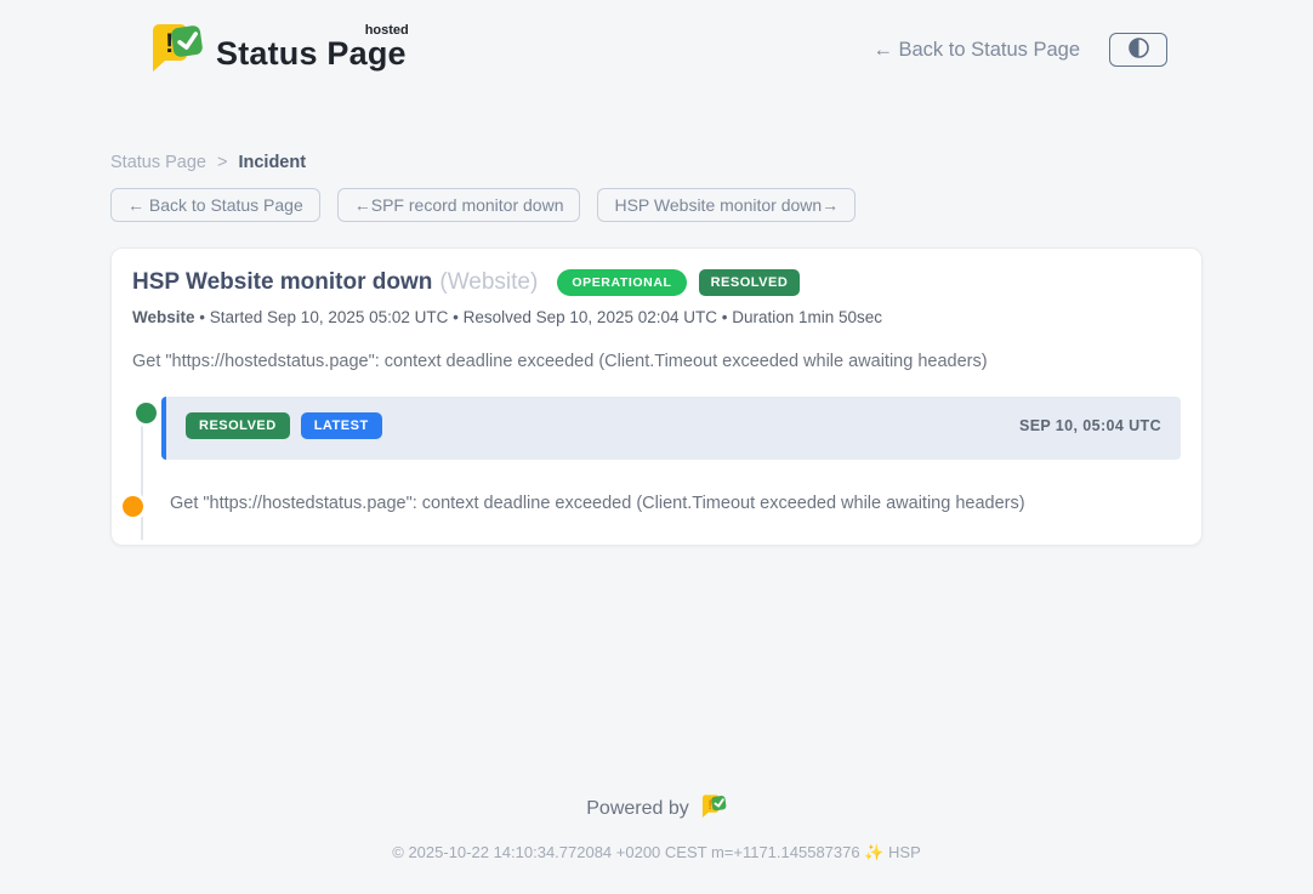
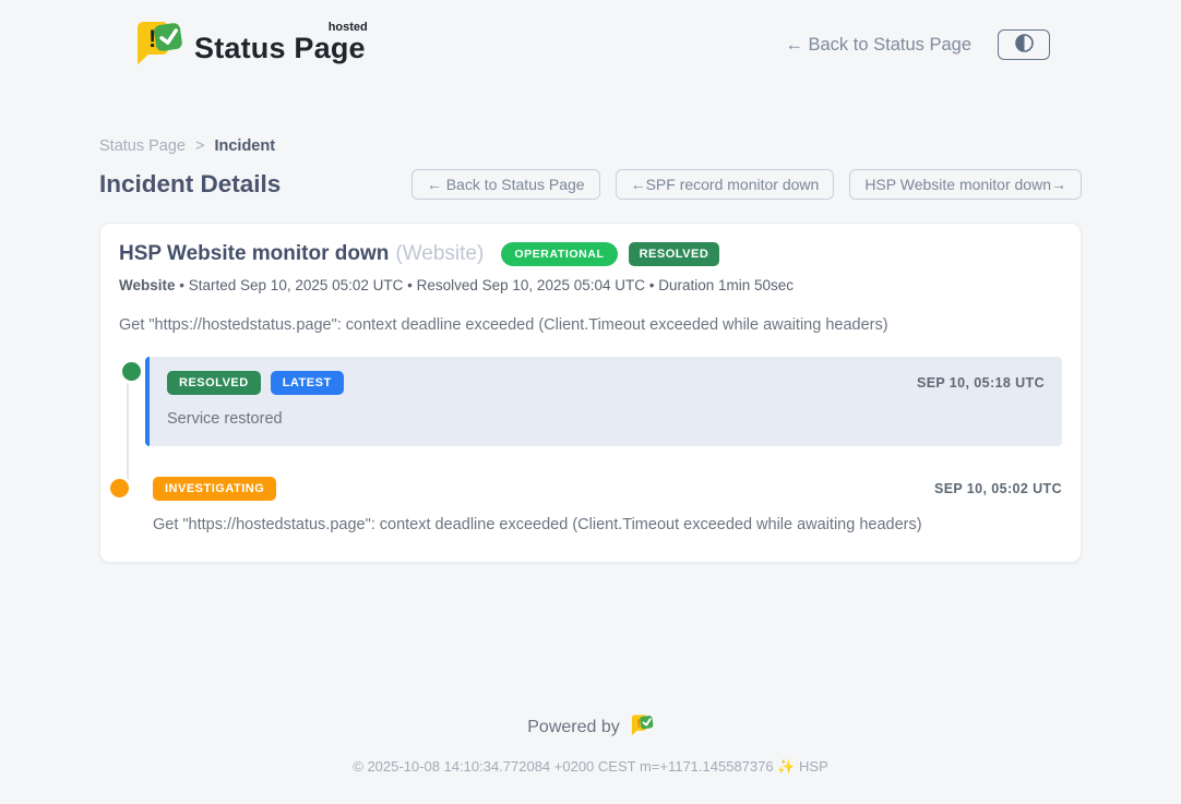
  !
  hosted
  Status Page
  ← Back to Status Page
  Status Page
  >
  Incident
+ Incident Details
  ← Back to Status Page
  ←SPF record monitor down
  HSP Website monitor down→
  HSP Website monitor down
  (Website)
  OPERATIONAL
  RESOLVED
- Website • Started Sep 10, 2025 05:02 UTC • Resolved Sep 10, 2025 02:04 UTC • Duration 1min 50sec
+ Website • Started Sep 10, 2025 05:02 UTC • Resolved Sep 10, 2025 05:04 UTC • Duration 1min 50sec
  Get "https://hostedstatus.page": context deadline exceeded (Client.Timeout exceeded while awaiting headers)
  RESOLVED
  LATEST
- SEP 10, 05:04 UTC
+ SEP 10, 05:18 UTC
+ Service restored
+ INVESTIGATING
+ SEP 10, 05:02 UTC
  Get "https://hostedstatus.page": context deadline exceeded (Client.Timeout exceeded while awaiting headers)
  Powered by
  !
- © 2025-10-22 14:10:34.772084 +0200 CEST m=+1171.145587376 ✨ HSP
+ © 2025-10-08 14:10:34.772084 +0200 CEST m=+1171.145587376 ✨ HSP
